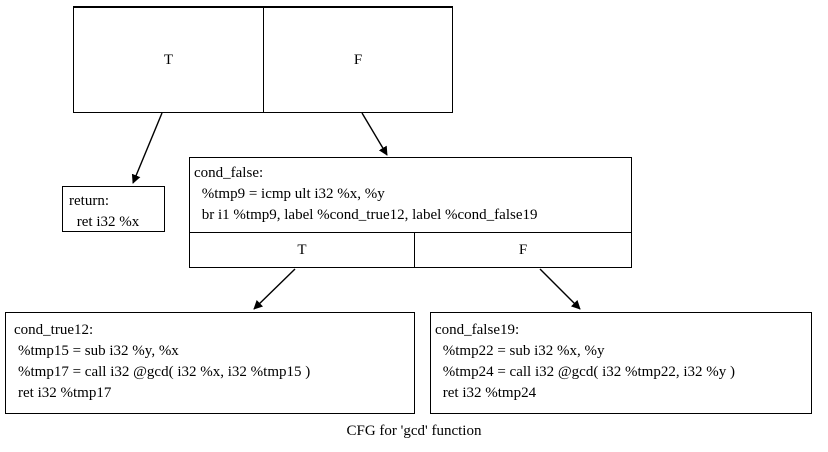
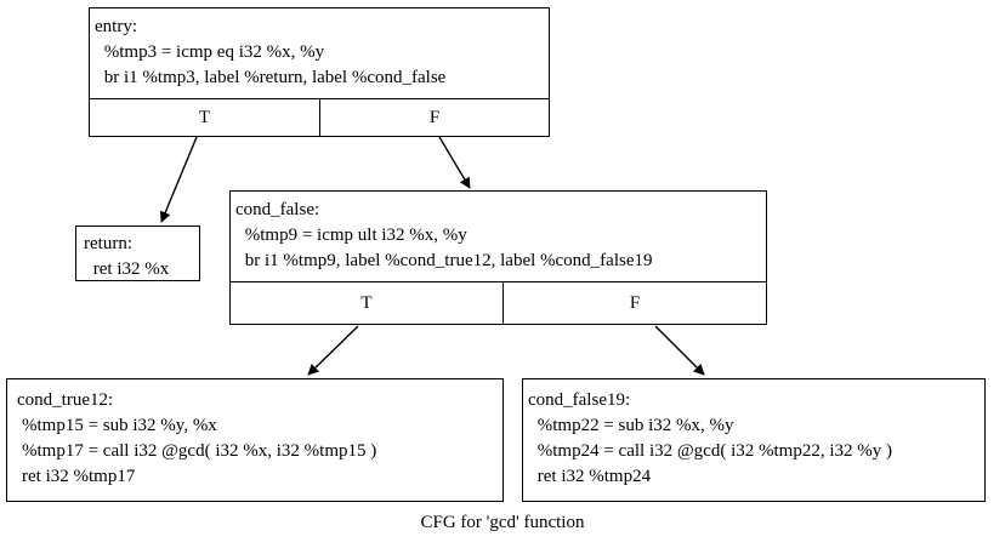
+ entry: %tmp3 = icmp eq i32 %x, %y br i1 %tmp3, label %return, label %cond_false
  T
  F
  return: ret i32 %x
  cond_false: %tmp9 = icmp ult i32 %x, %y br i1 %tmp9, label %cond_true12, label %cond_false19
  T
  F
  cond_true12: %tmp15 = sub i32 %y, %x %tmp17 = call i32 @gcd( i32 %x, i32 %tmp15 ) ret i32 %tmp17
  cond_false19: %tmp22 = sub i32 %x, %y %tmp24 = call i32 @gcd( i32 %tmp22, i32 %y ) ret i32 %tmp24
  CFG for 'gcd' function
